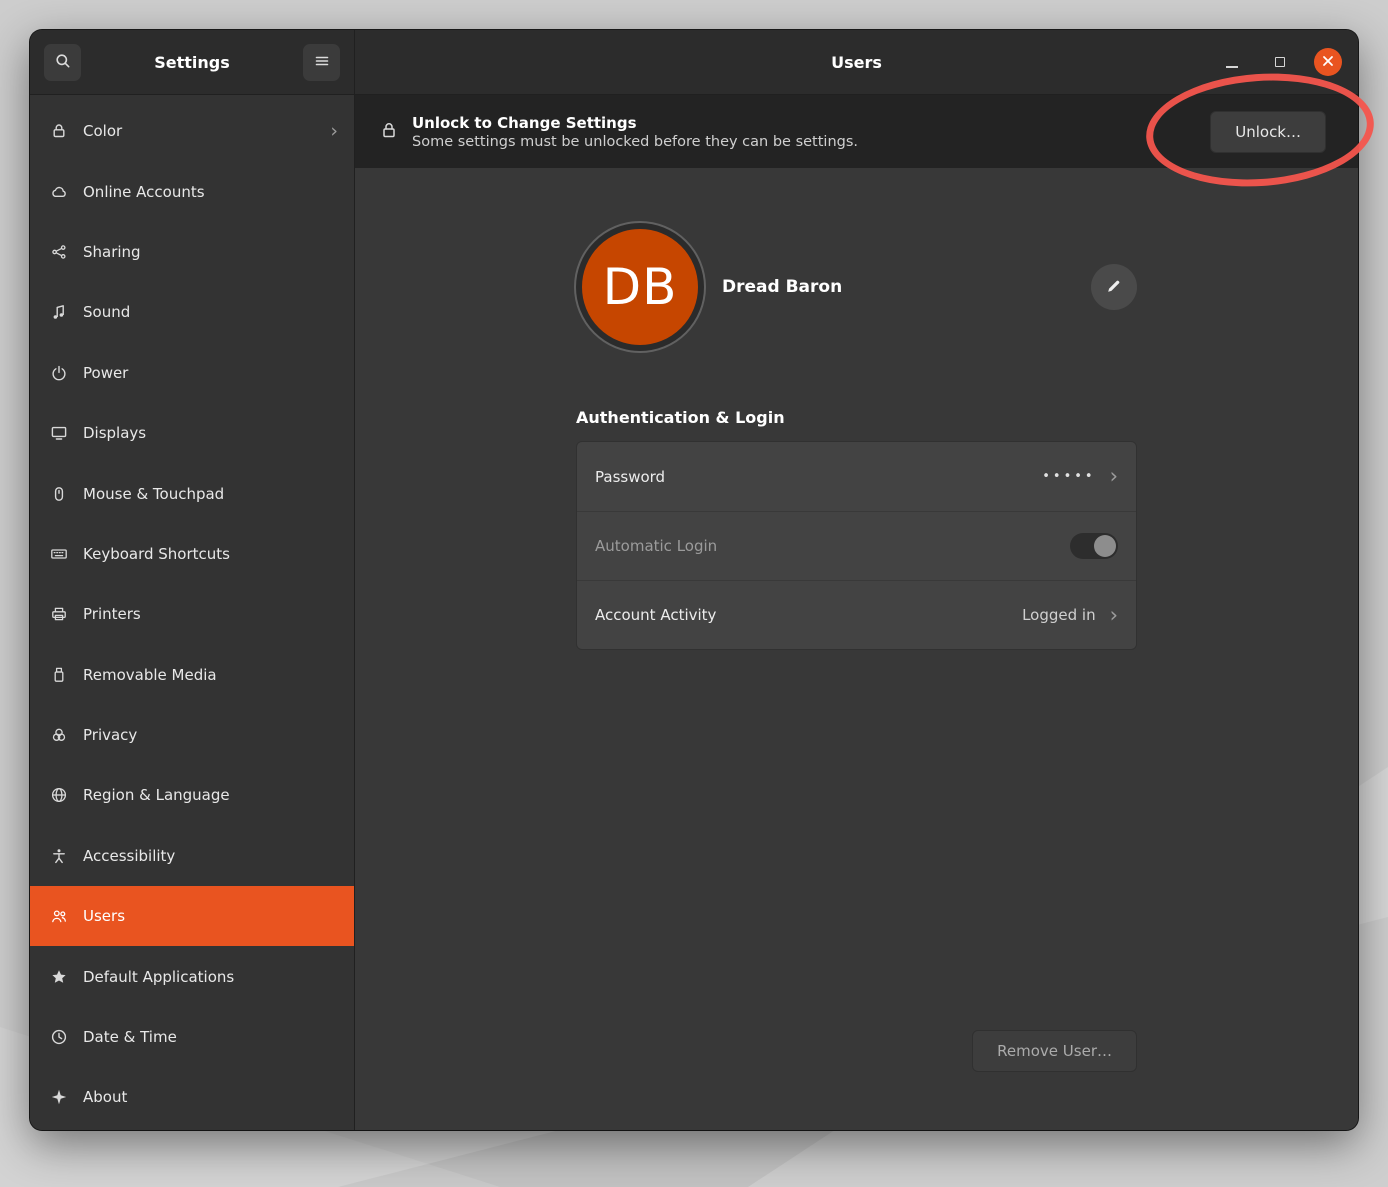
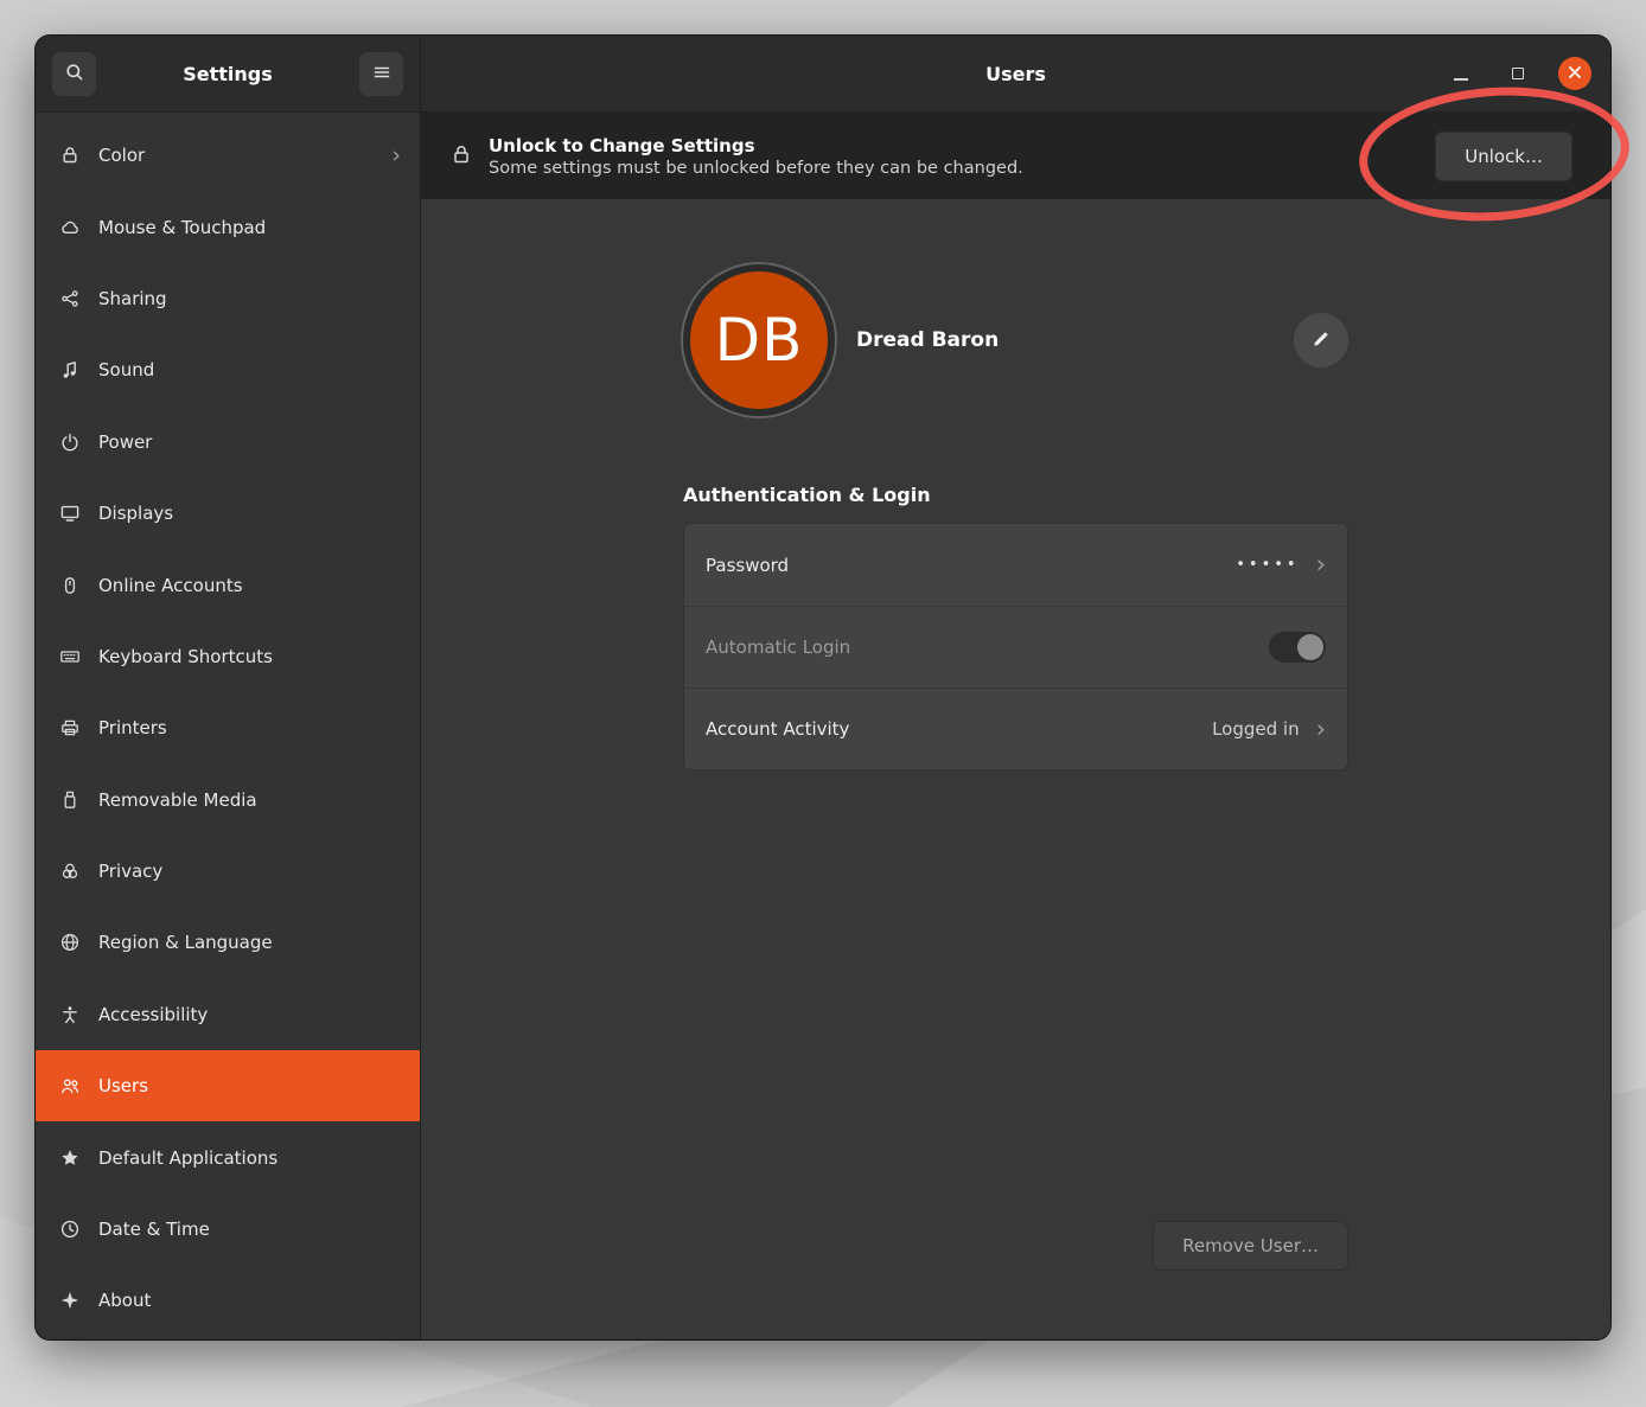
  Settings
  Users
  Color
  ›
- Online Accounts
+ Mouse & Touchpad
  Sharing
  Sound
  Power
  Displays
- Mouse & Touchpad
+ Online Accounts
  Keyboard Shortcuts
  Printers
  Removable Media
  Privacy
  Region & Language
  Accessibility
  Users
  Default Applications
  Date & Time
  About
  Unlock to Change Settings
- Some settings must be unlocked before they can be settings.
+ Some settings must be unlocked before they can be changed.
  Unlock…
  DB
  Dread Baron
  Authentication & Login
  Password
  •••••
  ›
  Automatic Login
  Account Activity
  Logged in
  ›
  Remove User…
